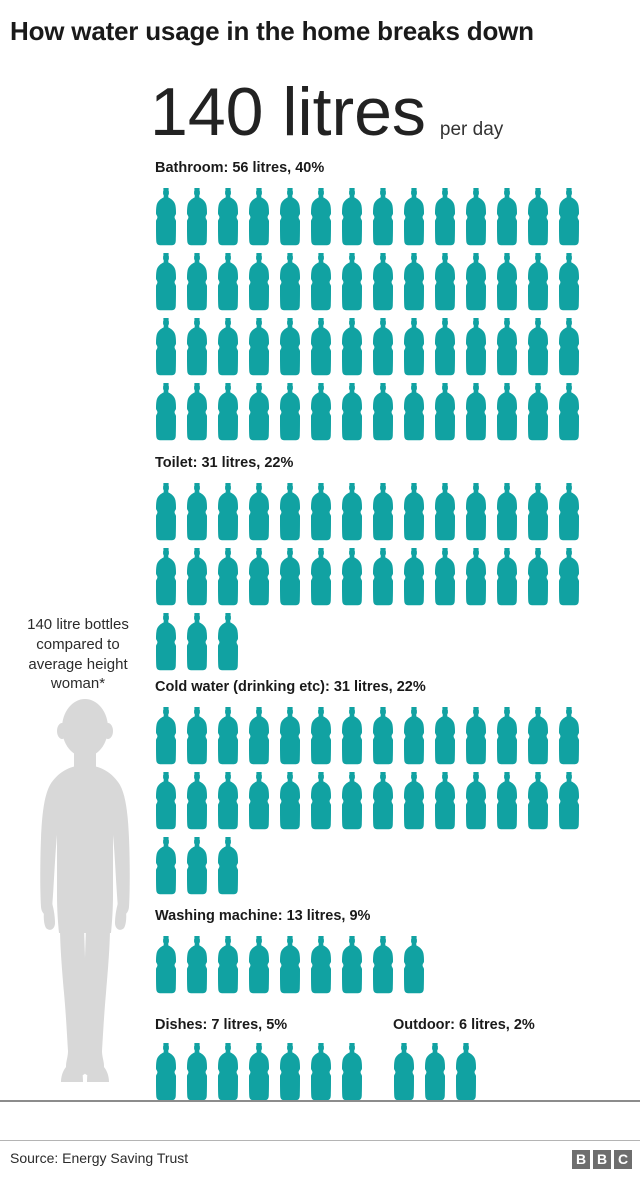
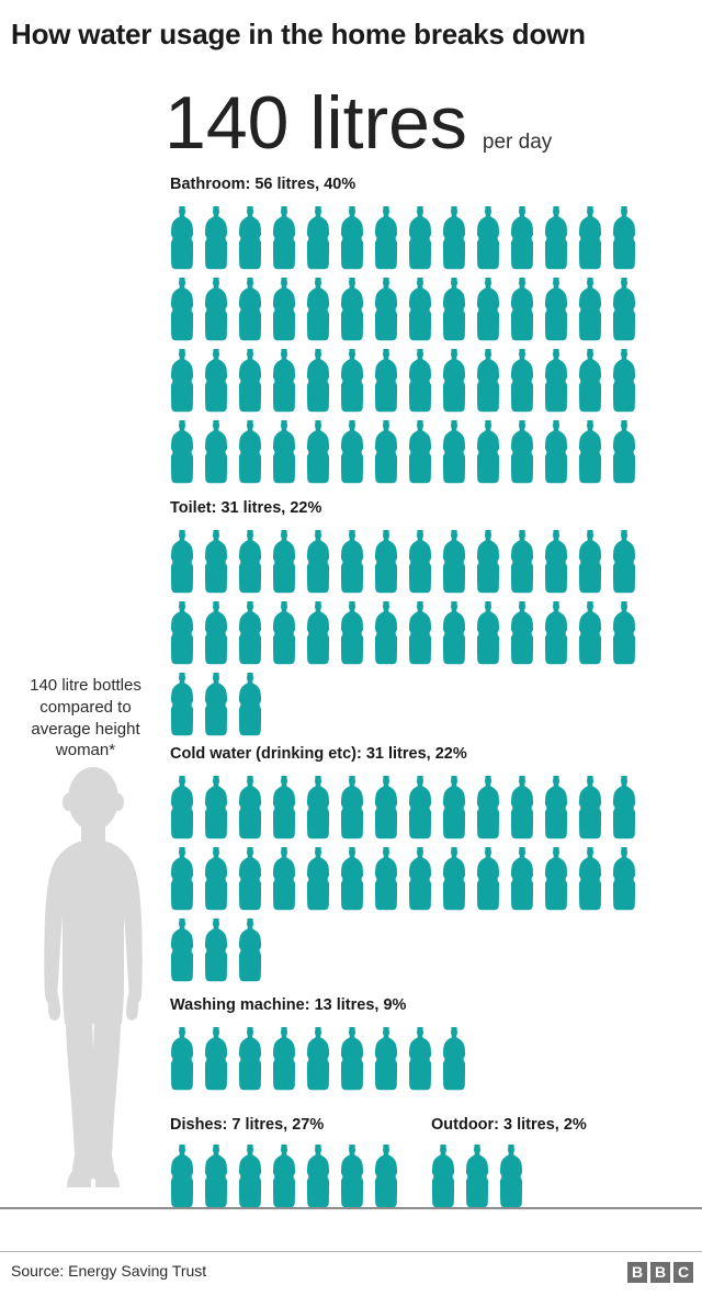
  How water usage in the home breaks down
  140 litres
  per day
  Bathroom: 56 litres, 40%
  Toilet: 31 litres, 22%
  Cold water (drinking etc): 31 litres, 22%
  Washing machine: 13 litres, 9%
- Dishes: 7 litres, 5%
+ Dishes: 7 litres, 27%
- Outdoor: 6 litres, 2%
+ Outdoor: 3 litres, 2%
  140 litre bottles compared to average height woman*
  Source: Energy Saving Trust
  B
  B
  C
